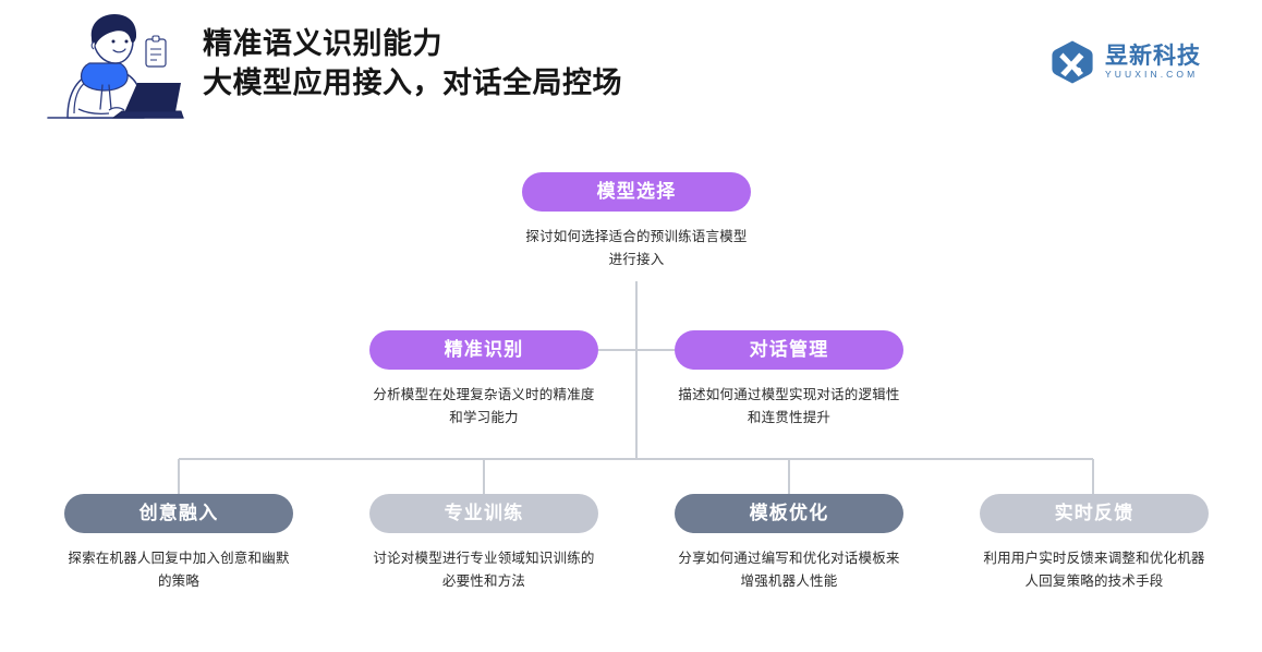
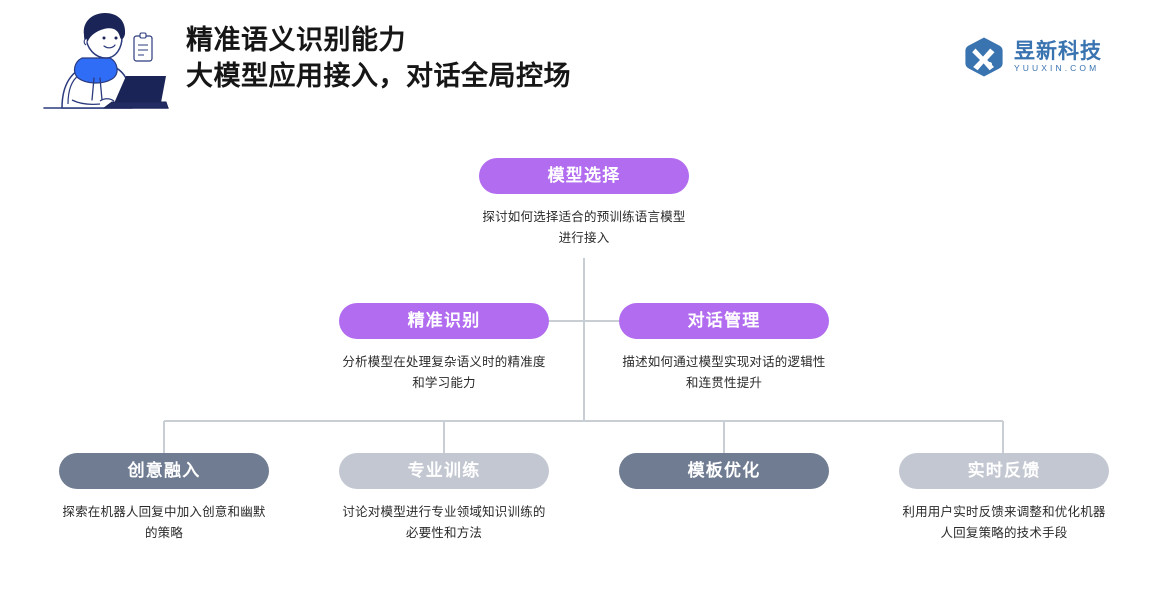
  精准语义识别能力
  大模型应用接入，对话全局控场
  昱新科技
  YUUXIN.COM
  模型选择
  探讨如何选择适合的预训练语言模型进行接入
  精准识别
  分析模型在处理复杂语义时的精准度和学习能力
  对话管理
  描述如何通过模型实现对话的逻辑性和连贯性提升
  创意融入
  探索在机器人回复中加入创意和幽默的策略
  专业训练
  讨论对模型进行专业领域知识训练的必要性和方法
  模板优化
- 分享如何通过编写和优化对话模板来增强机器人性能
  实时反馈
  利用用户实时反馈来调整和优化机器人回复策略的技术手段
